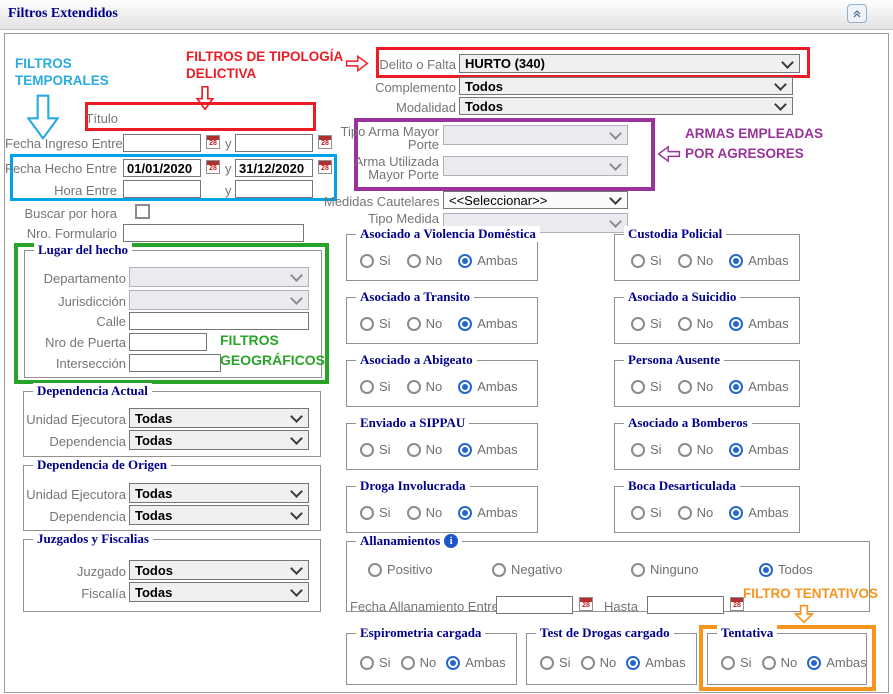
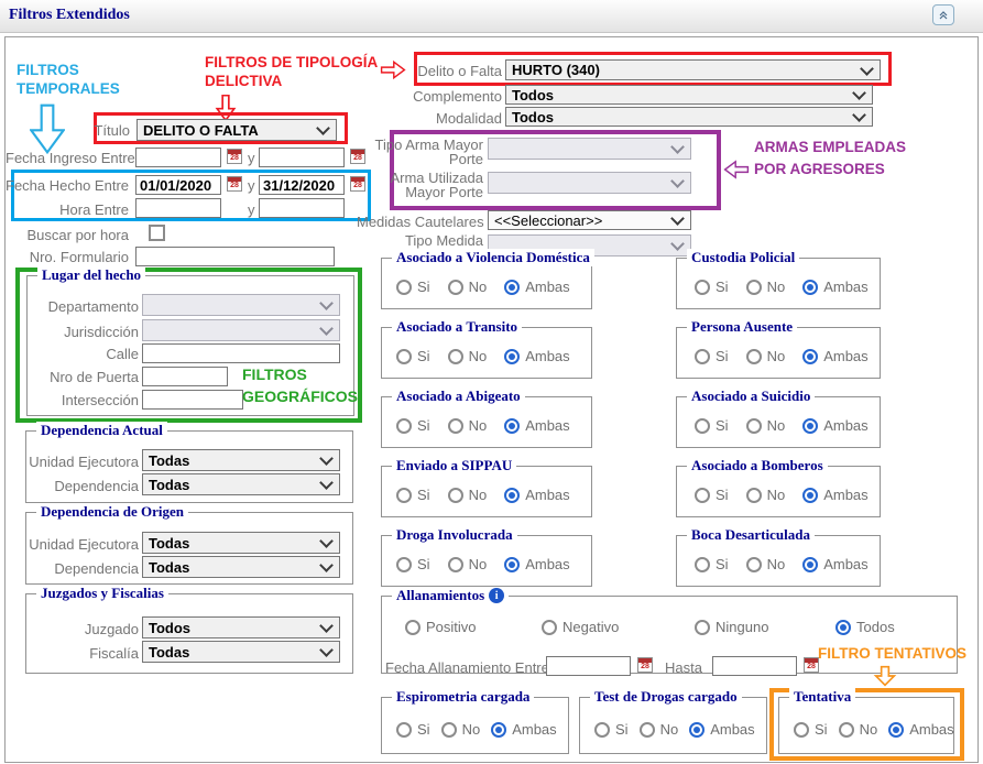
  Filtros Extendidos
  FILTROS
  TEMPORALES
  FILTROS DE TIPOLOGÍA
  DELICTIVA
  Título
+ DELITO O FALTA
  Fecha Ingreso Entre
  y
  Fecha Hecho Entre
  01/01/2020
  y
  31/12/2020
  Hora Entre
  y
  Buscar por hora
  Nro. Formulario
  Lugar del hecho
  Departamento
  Jurisdicción
  Calle
  Nro de Puerta
  Intersección
  FILTROS
  GEOGRÁFICOS
  Dependencia Actual
  Unidad Ejecutora
  Todas
  Dependencia
  Todas
  Dependencia de Origen
  Unidad Ejecutora
  Todas
  Dependencia
  Todas
  Juzgados y Fiscalias
  Juzgado
  Todos
  Fiscalía
  Todas
  Delito o Falta
  HURTO (340)
  Complemento
  Todos
  Modalidad
  Todos
  Tipo Arma Mayor
  Porte
  Arma Utilizada
  Mayor Porte
  ARMAS EMPLEADAS
  POR AGRESORES
  Medidas Cautelares
  <<Seleccionar>>
  Tipo Medida
  Asociado a Violencia Doméstica
  Si
  No
  Ambas
  Asociado a Transito
  Si
  No
  Ambas
  Asociado a Abigeato
  Si
  No
  Ambas
  Enviado a SIPPAU
  Si
  No
  Ambas
  Droga Involucrada
  Si
  No
  Ambas
  Custodia Policial
  Si
  No
  Ambas
- Asociado a Suicidio
+ Persona Ausente
  Si
  No
  Ambas
- Persona Ausente
+ Asociado a Suicidio
  Si
  No
  Ambas
  Asociado a Bomberos
  Si
  No
  Ambas
  Boca Desarticulada
  Si
  No
  Ambas
  Allanamientos
  i
  Positivo
  Negativo
  Ninguno
  Todos
  Fecha Allanamiento Entr
  Hasta
  FILTRO TENTATIVOS
  Espirometria cargada
  Si
  No
  Ambas
  Test de Drogas cargado
  Si
  No
  Ambas
  Tentativa
  Si
  No
  Ambas
